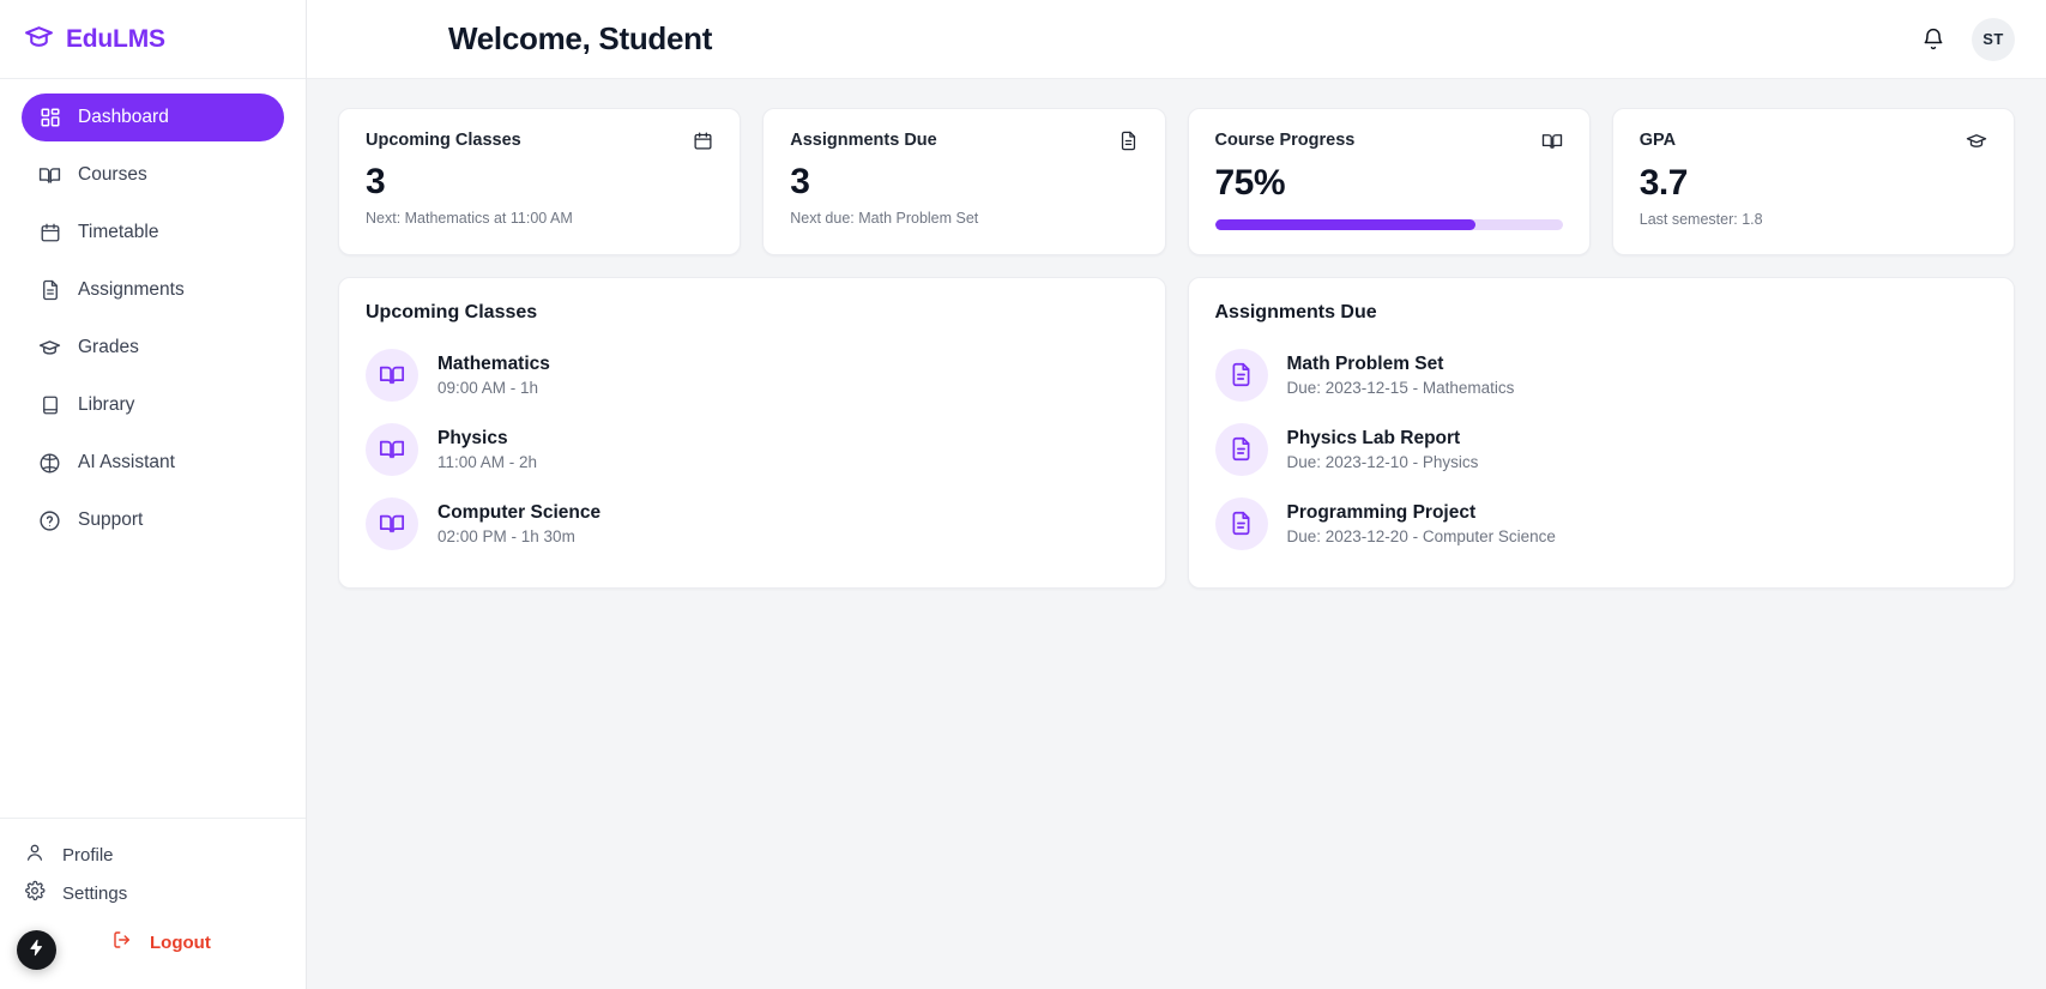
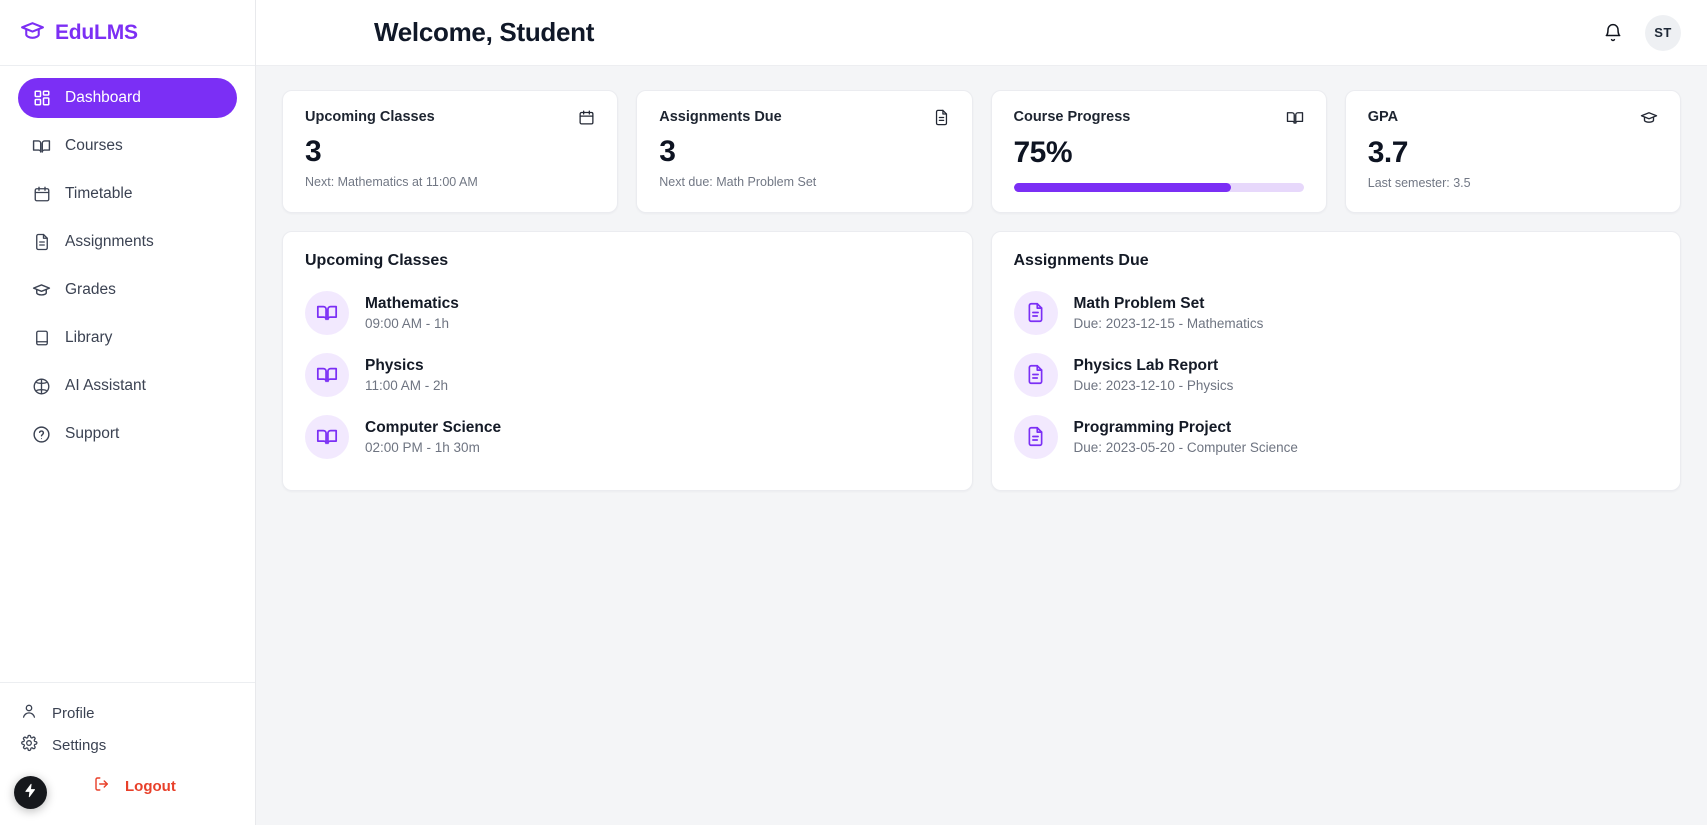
  EduLMS
  Dashboard
  Courses
  Timetable
  Assignments
  Grades
  Library
  AI Assistant
  Support
  Profile
  Settings
  Logout
  Welcome, Student
  ST
  Upcoming Classes
  3
  Next: Mathematics at 11:00 AM
  Assignments Due
  3
  Next due: Math Problem Set
  Course Progress
  75%
  GPA
  3.7
- Last semester: 1.8
+ Last semester: 3.5
  Upcoming Classes
  Mathematics
  09:00 AM - 1h
  Physics
  11:00 AM - 2h
  Computer Science
  02:00 PM - 1h 30m
  Assignments Due
  Math Problem Set
  Due: 2023-12-15 - Mathematics
  Physics Lab Report
  Due: 2023-12-10 - Physics
  Programming Project
- Due: 2023-12-20 - Computer Science
+ Due: 2023-05-20 - Computer Science
